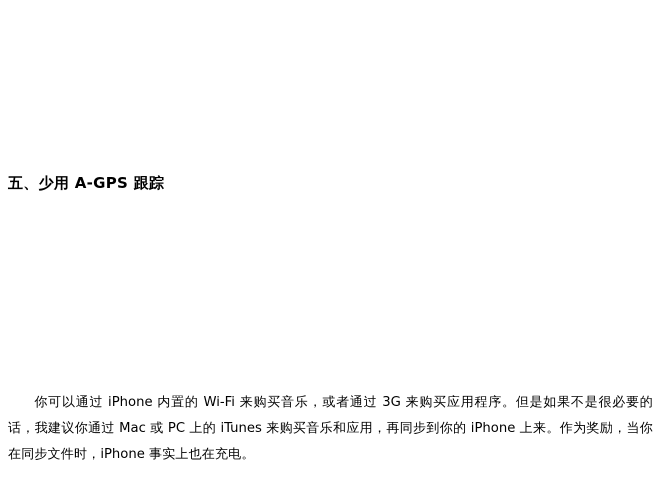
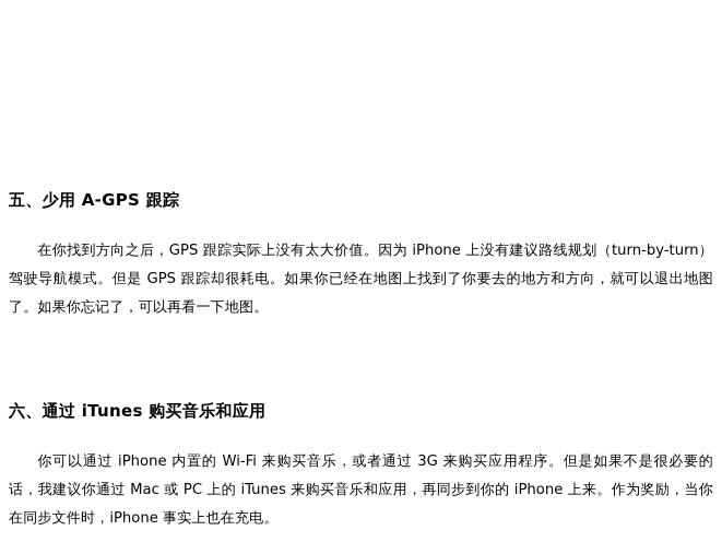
  五、少用 A-GPS 跟踪
+ 在你找到方向之后，GPS 跟踪实际上没有太大价值。因为 iPhone 上没有建议路线规划（turn-by-turn）驾驶导航模式。但是 GPS 跟踪却很耗电。如果你已经在地图上找到了你要去的地方和方向，就可以退出地图了。如果你忘记了，可以再看一下地图。
+ 六、通过 iTunes 购买音乐和应用
  你可以通过 iPhone 内置的 Wi-Fi 来购买音乐，或者通过 3G 来购买应用程序。但是如果不是很必要的话，我建议你通过 Mac 或 PC 上的 iTunes 来购买音乐和应用，再同步到你的 iPhone 上来。作为奖励，当你在同步文件时，iPhone 事实上也在充电。
